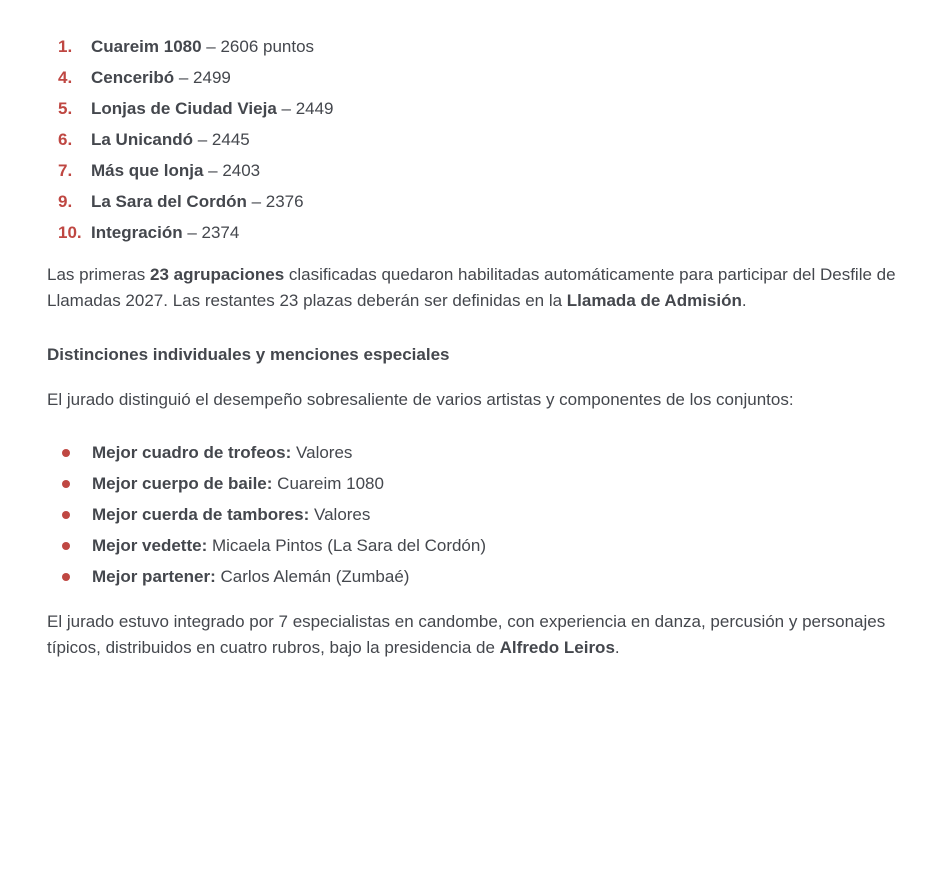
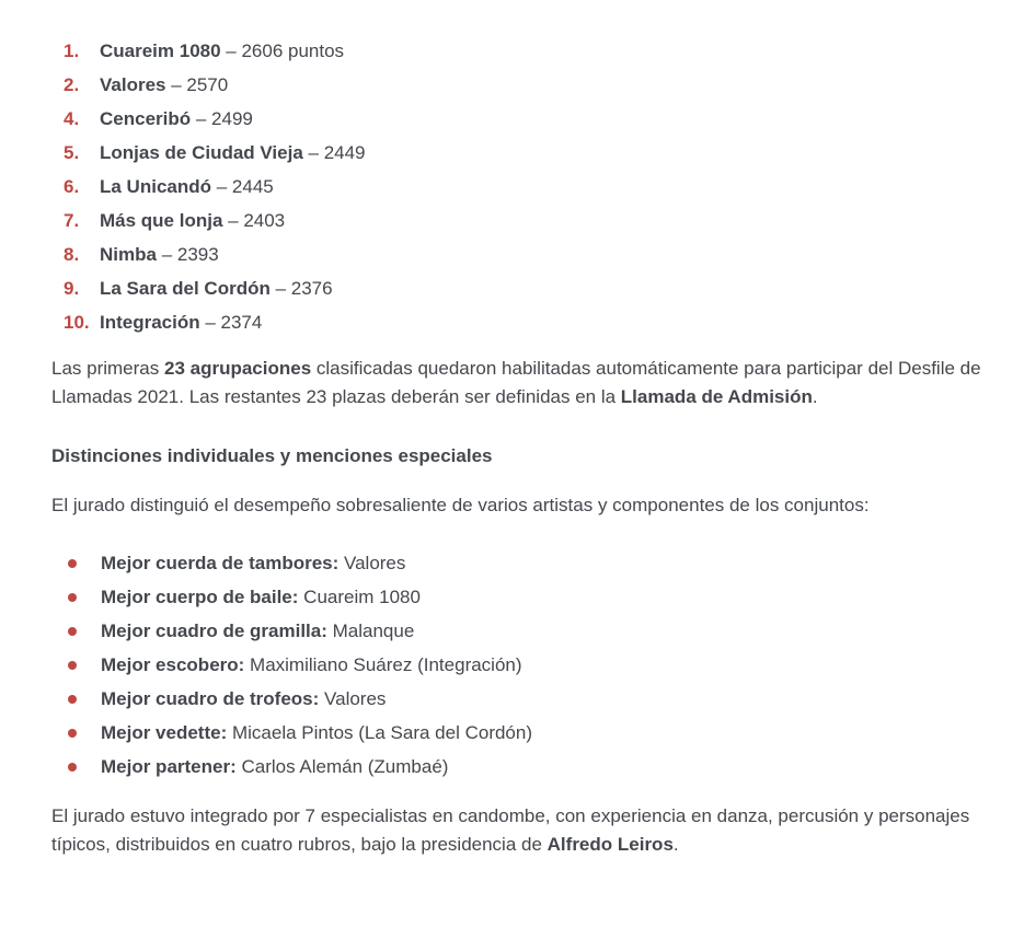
  1.
  Cuareim 1080 – 2606 puntos
+ 2.
+ Valores – 2570
  4.
  Cenceribó – 2499
  5.
  Lonjas de Ciudad Vieja – 2449
  6.
  La Unicandó – 2445
  7.
  Más que lonja – 2403
+ 8.
+ Nimba – 2393
  9.
  La Sara del Cordón – 2376
  10.
  Integración – 2374
- Las primeras 23 agrupaciones clasificadas quedaron habilitadas automáticamente para participar del Desfile de Llamadas 2027. Las restantes 23 plazas deberán ser definidas en la Llamada de Admisión.
+ Las primeras 23 agrupaciones clasificadas quedaron habilitadas automáticamente para participar del Desfile de Llamadas 2021. Las restantes 23 plazas deberán ser definidas en la Llamada de Admisión.
  Distinciones individuales y menciones especiales
  El jurado distinguió el desempeño sobresaliente de varios artistas y componentes de los conjuntos:
- Mejor cuadro de trofeos: Valores
+ Mejor cuerda de tambores: Valores
  Mejor cuerpo de baile: Cuareim 1080
+ Mejor cuadro de gramilla: Malanque
+ Mejor escobero: Maximiliano Suárez (Integración)
- Mejor cuerda de tambores: Valores
+ Mejor cuadro de trofeos: Valores
  Mejor vedette: Micaela Pintos (La Sara del Cordón)
  Mejor partener: Carlos Alemán (Zumbaé)
  El jurado estuvo integrado por 7 especialistas en candombe, con experiencia en danza, percusión y personajes típicos, distribuidos en cuatro rubros, bajo la presidencia de Alfredo Leiros.
